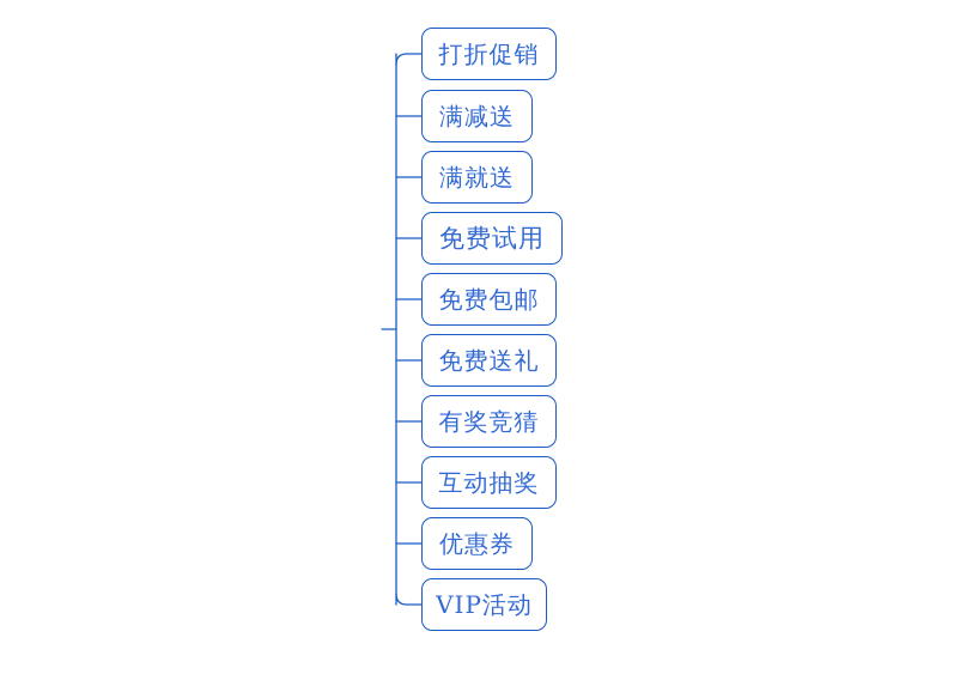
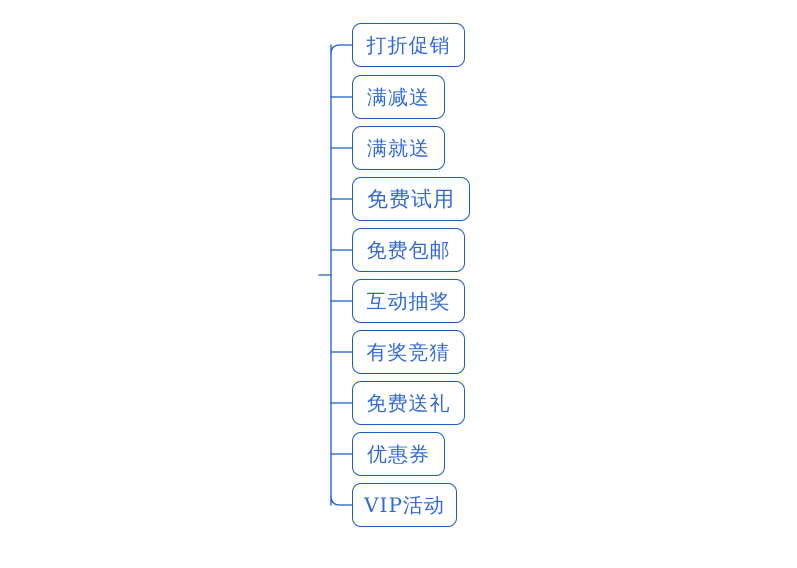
  打折促销
  满减送
  满就送
  免费试用
  免费包邮
- 免费送礼
+ 互动抽奖
  有奖竞猜
- 互动抽奖
+ 免费送礼
  优惠券
  VIP活动
